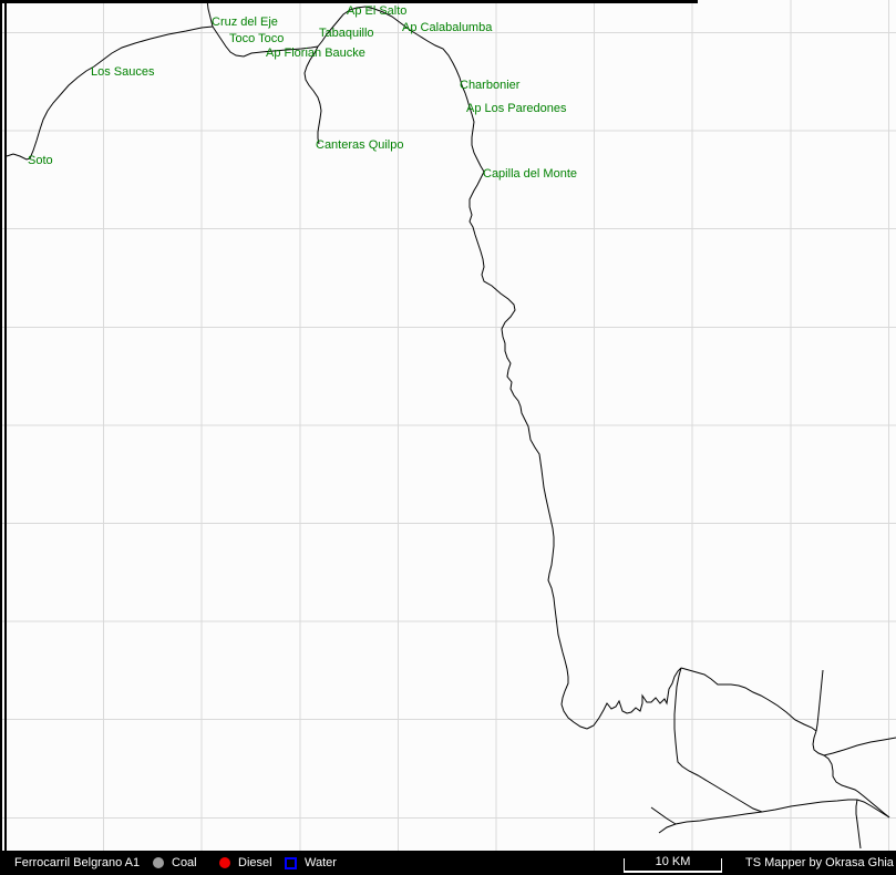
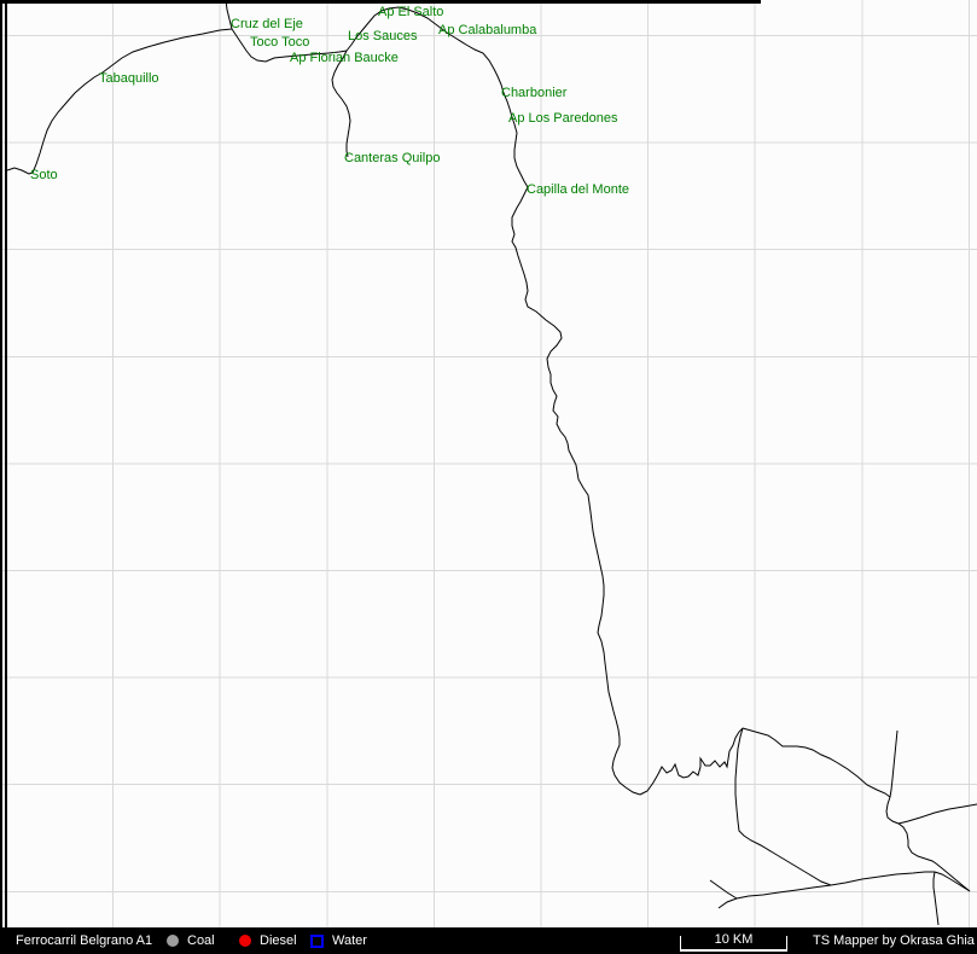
  Cruz del Eje
  Ap El Salto
  Toco Toco
- Tabaquillo
+ Los Sauces
  Ap Calabalumba
  Ap Florian Baucke
- Los Sauces
+ Tabaquillo
  Charbonier
  Ap Los Paredones
  Canteras Quilpo
  Soto
  Capilla del Monte
  Ferrocarril Belgrano A1
  Coal
  Diesel
  Water
  10 KM
  TS Mapper by Okrasa Ghia
